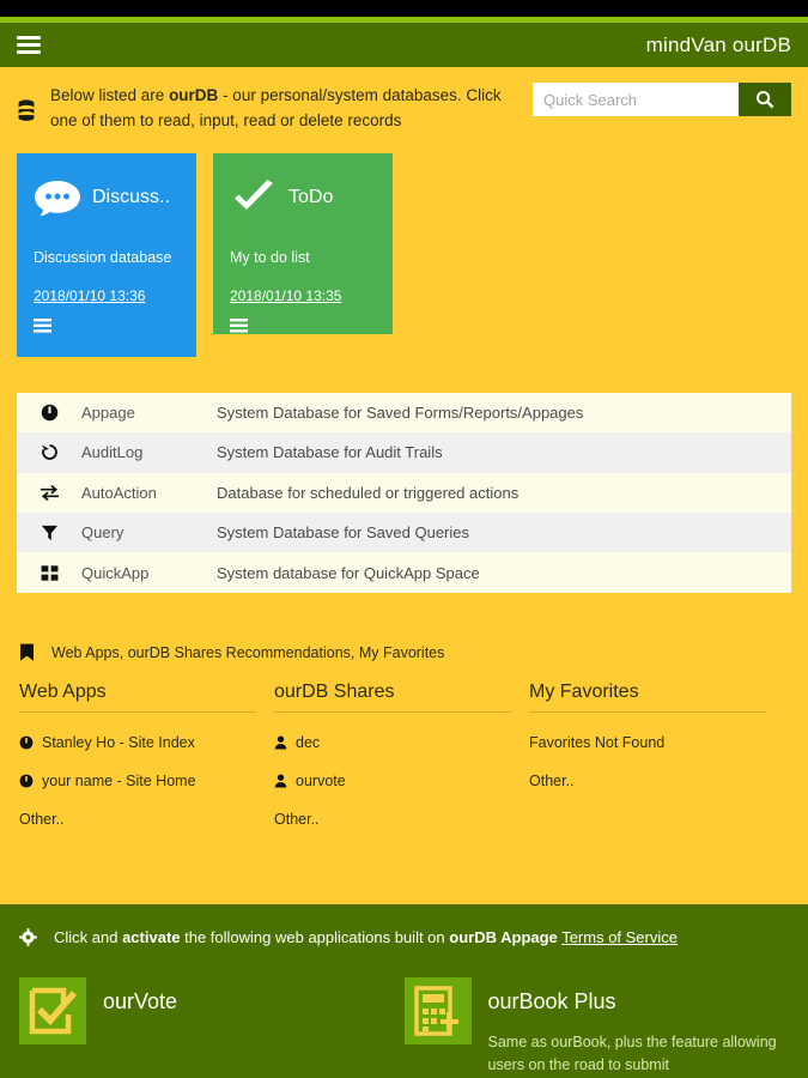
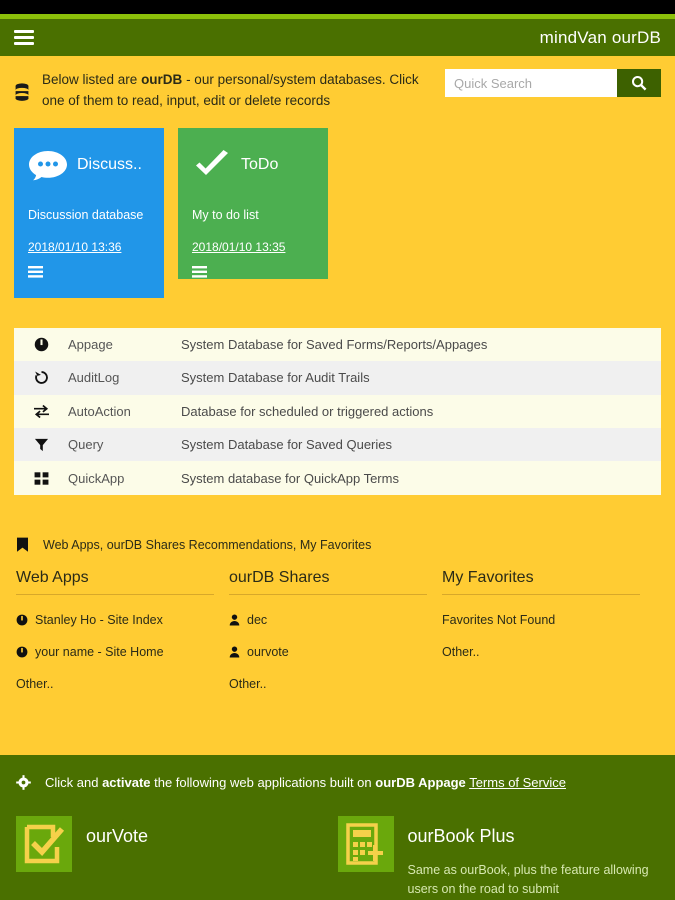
  mindVan ourDB
- Below listed are ourDB - our personal/system databases. Click one of them to read, input, read or delete records
+ Below listed are ourDB - our personal/system databases. Click one of them to read, input, edit or delete records
  Quick Search
  Discuss..
  Discussion database
  2018/01/10 13:36
  ToDo
  My to do list
  2018/01/10 13:35
  Appage
  System Database for Saved Forms/Reports/Appages
  AuditLog
  System Database for Audit Trails
  AutoAction
  Database for scheduled or triggered actions
  Query
  System Database for Saved Queries
  QuickApp
- System database for QuickApp Space
+ System database for QuickApp Terms
  Web Apps, ourDB Shares Recommendations, My Favorites
  Web Apps
  Stanley Ho - Site Index
  your name - Site Home
  Other..
  ourDB Shares
  dec
  ourvote
  Other..
  My Favorites
  Favorites Not Found
  Other..
  Click and activate the following web applications built on ourDB Appage Terms of Service
  ourVote
  ourBook Plus
  Same as ourBook, plus the feature allowing users on the road to submit
